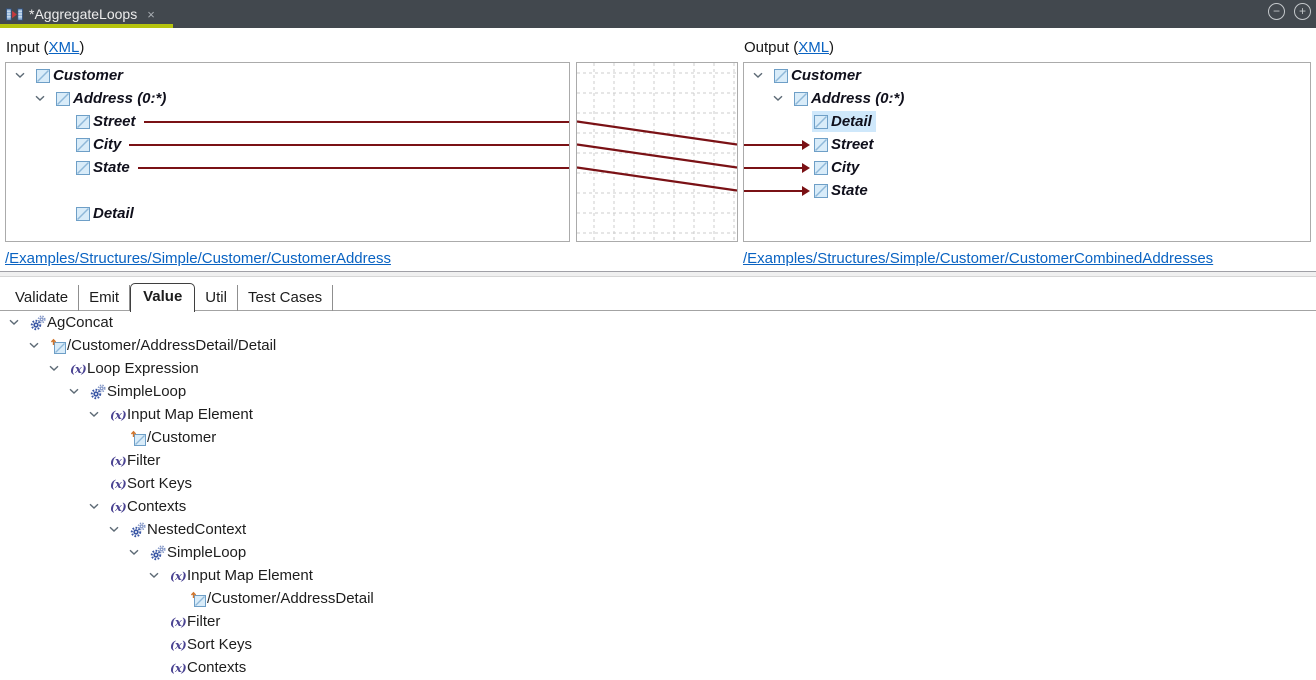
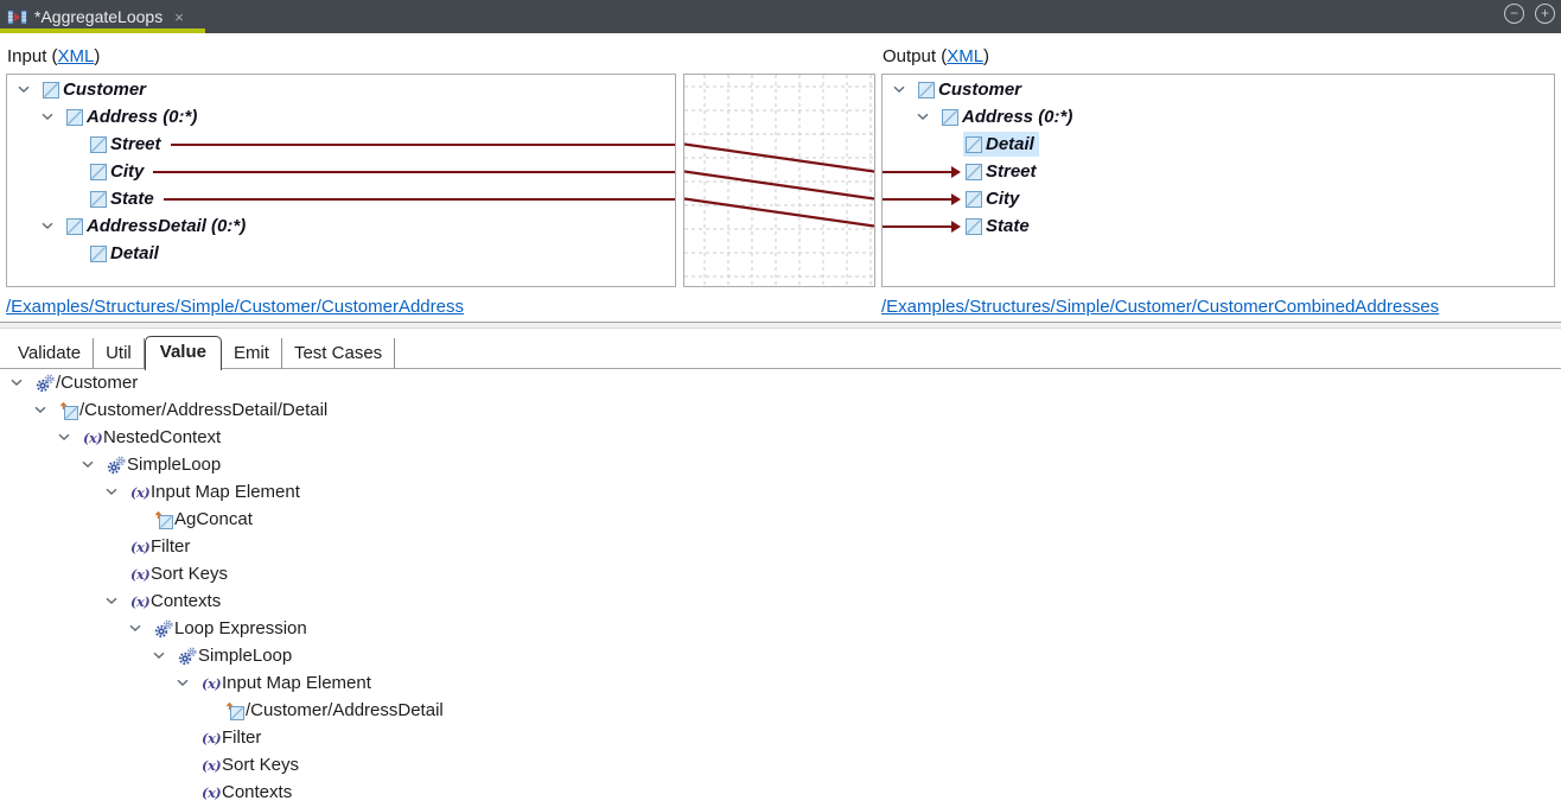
  *AggregateLoops
  ×
  −
  +
  Input (XML)
  Output (XML)
  Customer
  Address (0:*)
  Street
  City
  State
+ AddressDetail (0:*)
  Detail
  Customer
  Address (0:*)
  Detail
  Street
  City
  State
  /Examples/Structures/Simple/Customer/CustomerAddress
  /Examples/Structures/Simple/Customer/CustomerCombinedAddresses
  Validate
- Emit
+ Util
  Value
- Util
+ Emit
  Test Cases
- AgConcat
+ /Customer
  /Customer/AddressDetail/Detail
  (x)
- Loop Expression
+ NestedContext
  SimpleLoop
  (x)
  Input Map Element
- /Customer
+ AgConcat
  (x)
  Filter
  (x)
  Sort Keys
  (x)
  Contexts
- NestedContext
+ Loop Expression
  SimpleLoop
  (x)
  Input Map Element
  /Customer/AddressDetail
  (x)
  Filter
  (x)
  Sort Keys
  (x)
  Contexts
